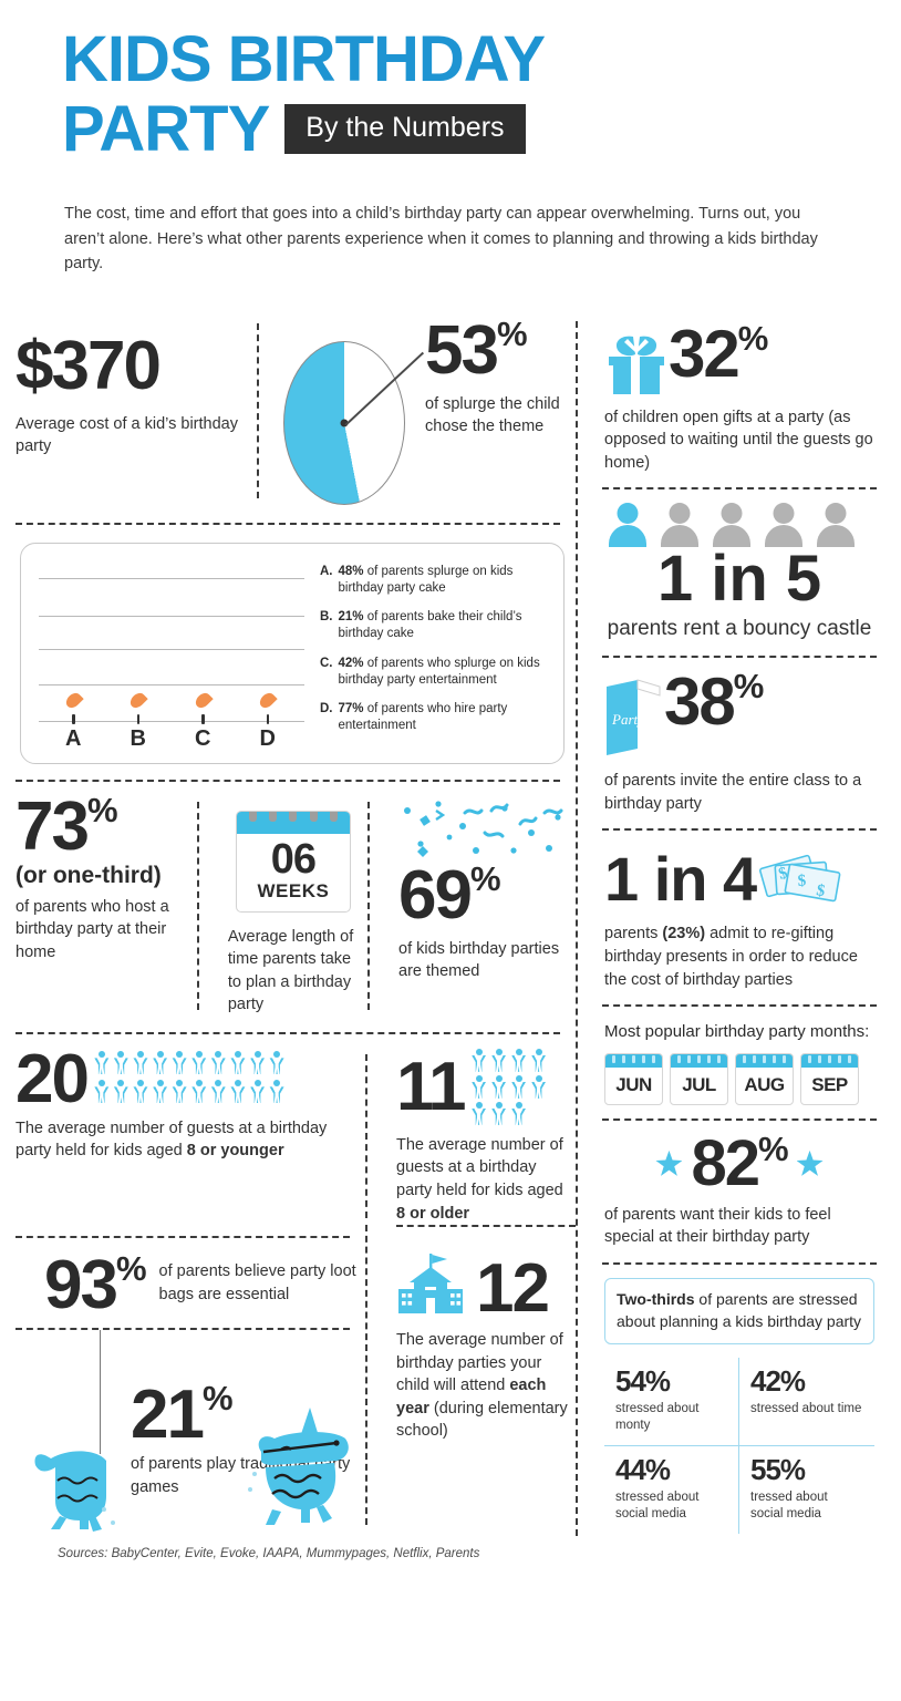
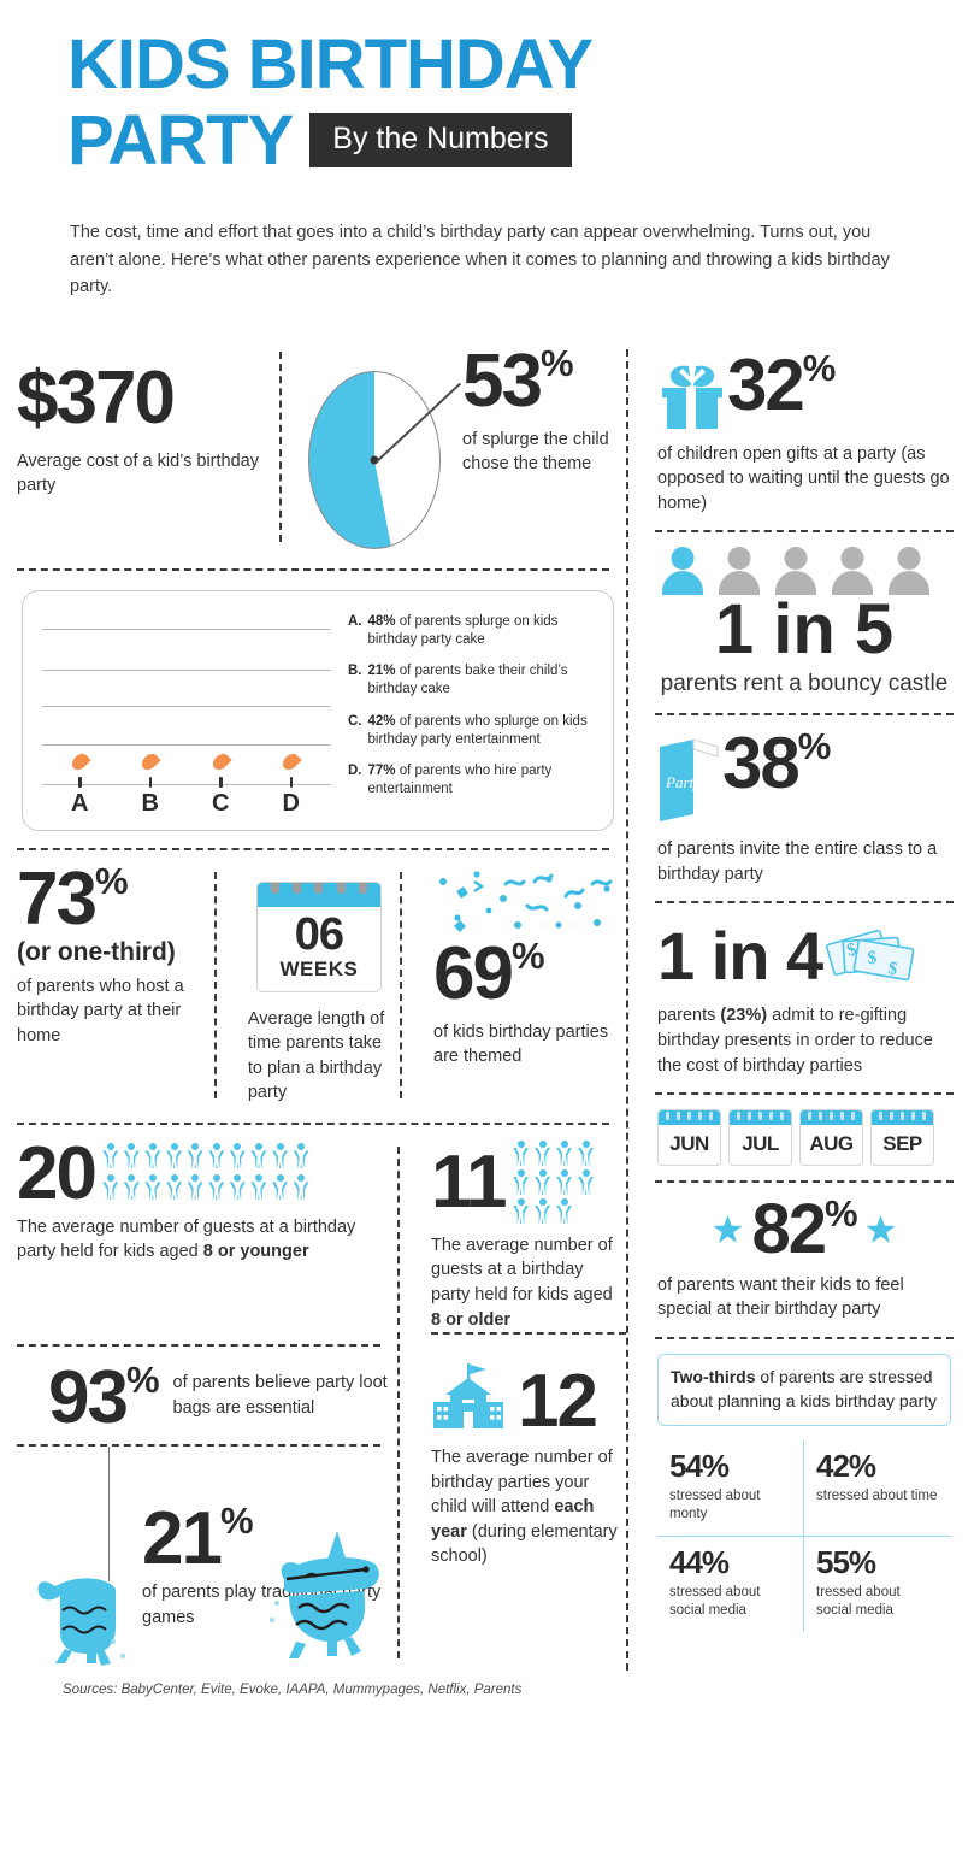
  KIDS BIRTHDAY
  PARTY
  By the Numbers
  The cost, time and effort that goes into a child’s birthday party can appear overwhelming. Turns out, you aren’t alone. Here’s what other parents experience when it comes to planning and throwing a kids birthday party.
  $370
  Average cost of a kid’s birthday party
  53%
  of splurge the child chose the theme
  A
  B
  C
  D
  A.
  48% of parents splurge on kids birthday party cake
  B.
  21% of parents bake their child’s birthday cake
  C.
  42% of parents who splurge on kids birthday party entertainment
  D.
  77% of parents who hire party entertainment
  73%
  (or one-third)
  of parents who host a birthday party at their home
  06
  WEEKS
  Average length of time parents take to plan a birthday party
  69%
  of kids birthday parties are themed
  20
  The average number of guests at a birthday party held for kids aged 8 or younger
  11
  The average number of guests at a birthday party held for kids aged 8 or older
  93%
  of parents believe party loot bags are essential
  21%
  of parents play tradnalrty games
  12
  The average number of birthday parties your child will attend each year (during elementary school)
  Sources: BabyCenter, Evite, Evoke, IAAPA, Mummypages, Netflix, Parents
  32%
  of children open gifts at a party (as opposed to waiting until the guests go home)
  1 in 5
  parents rent a bouncy castle
  Party!
  38%
  of parents invite the entire class to a birthday party
  1 in 4
  parents (23%) admit to re-gifting birthday presents in order to reduce the cost of birthday parties
- Most popular birthday party months:
  JUN
  JUL
  AUG
  SEP
  82%
  of parents want their kids to feel special at their birthday party
  Two-thirds of parents are stressed about planning a kids birthday party
  54%
  stressed about monty
  42%
  stressed about time
  44%
  stressed about social media
  55%
  tressed about social media
